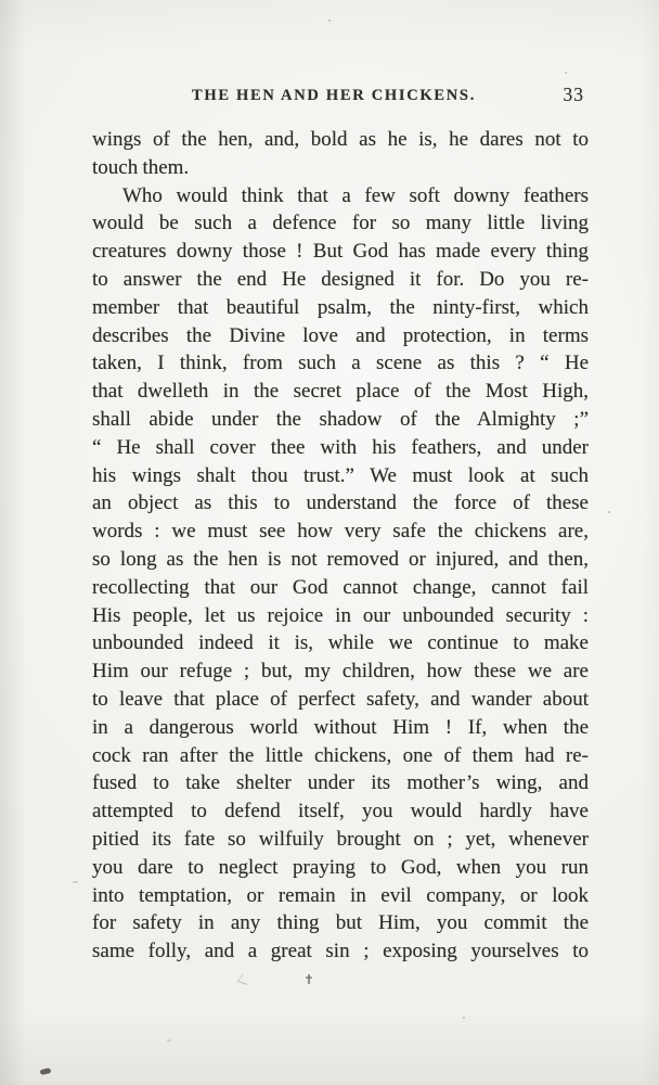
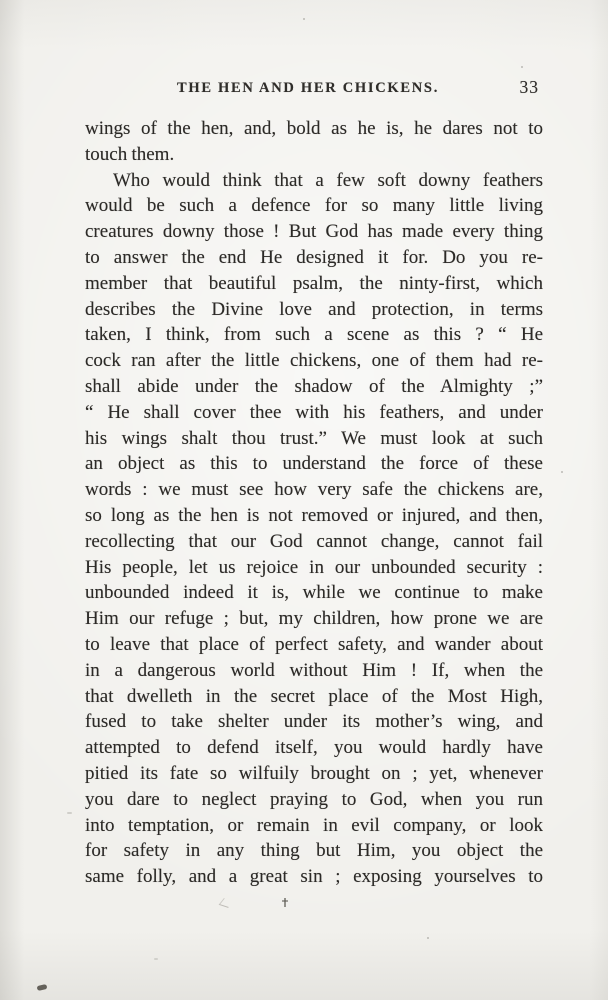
  THE HEN AND HER CHICKENS.
  33
  wings of the hen, and, bold as he is, he dares not to
  touch them.
  Who would think that a few soft downy feathers
  would be such a defence for so many little living
  creatures downy those ! But God has made every thing
  to answer the end He designed it for. Do you re-
  member that beautiful psalm, the ninty-first, which
  describes the Divine love and protection, in terms
  taken, I think, from such a scene as this ? “ He
- that dwelleth in the secret place of the Most High,
+ cock ran after the little chickens, one of them had re-
  shall abide under the shadow of the Almighty ;”
  “ He shall cover thee with his feathers, and under
  his wings shalt thou trust.” We must look at such
  an object as this to understand the force of these
  words : we must see how very safe the chickens are,
  so long as the hen is not removed or injured, and then,
  recollecting that our God cannot change, cannot fail
  His people, let us rejoice in our unbounded security :
  unbounded indeed it is, while we continue to make
- Him our refuge ; but, my children, how these we are
+ Him our refuge ; but, my children, how prone we are
  to leave that place of perfect safety, and wander about
  in a dangerous world without Him ! If, when the
- cock ran after the little chickens, one of them had re-
+ that dwelleth in the secret place of the Most High,
  fused to take shelter under its mother’s wing, and
  attempted to defend itself, you would hardly have
  pitied its fate so wilfuily brought on ; yet, whenever
  you dare to neglect praying to God, when you run
  into temptation, or remain in evil company, or look
- for safety in any thing but Him, you commit the
+ for safety in any thing but Him, you object the
  same folly, and a great sin ; exposing yourselves to
